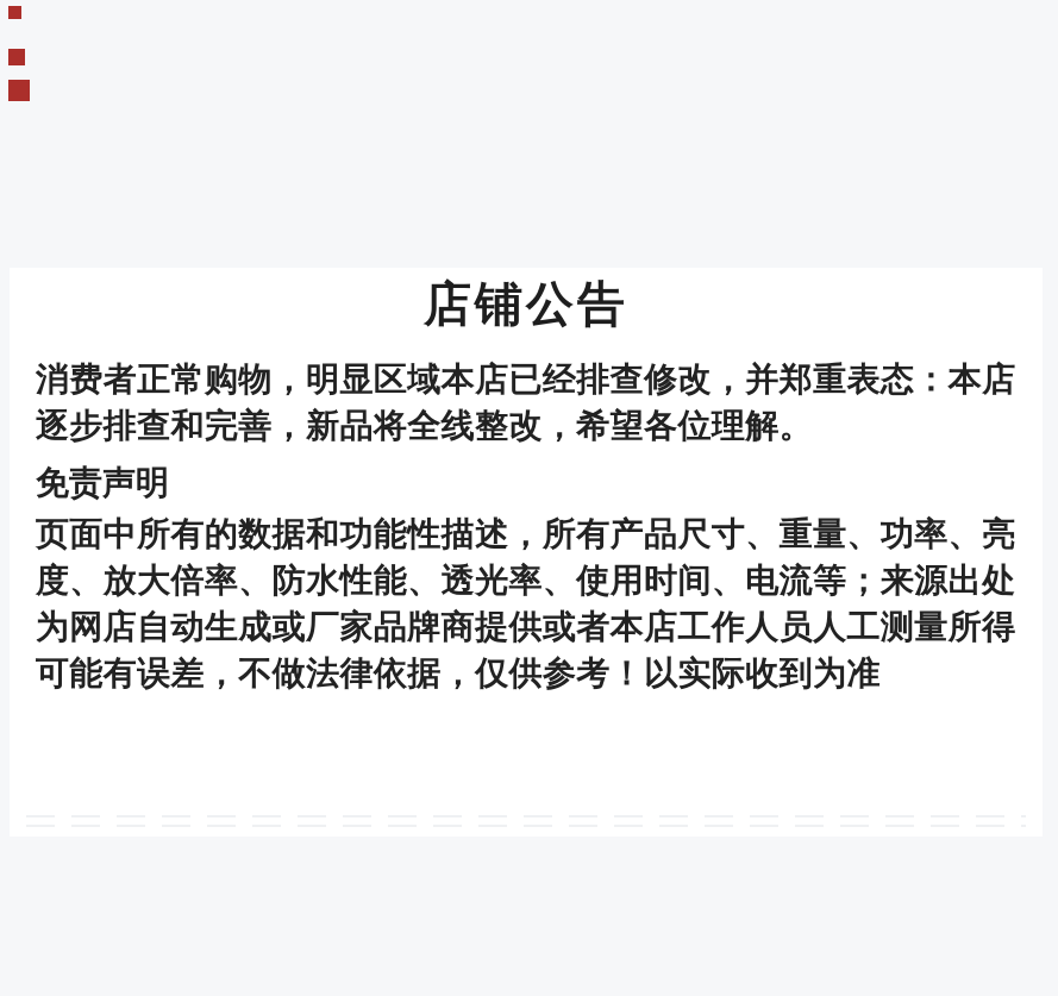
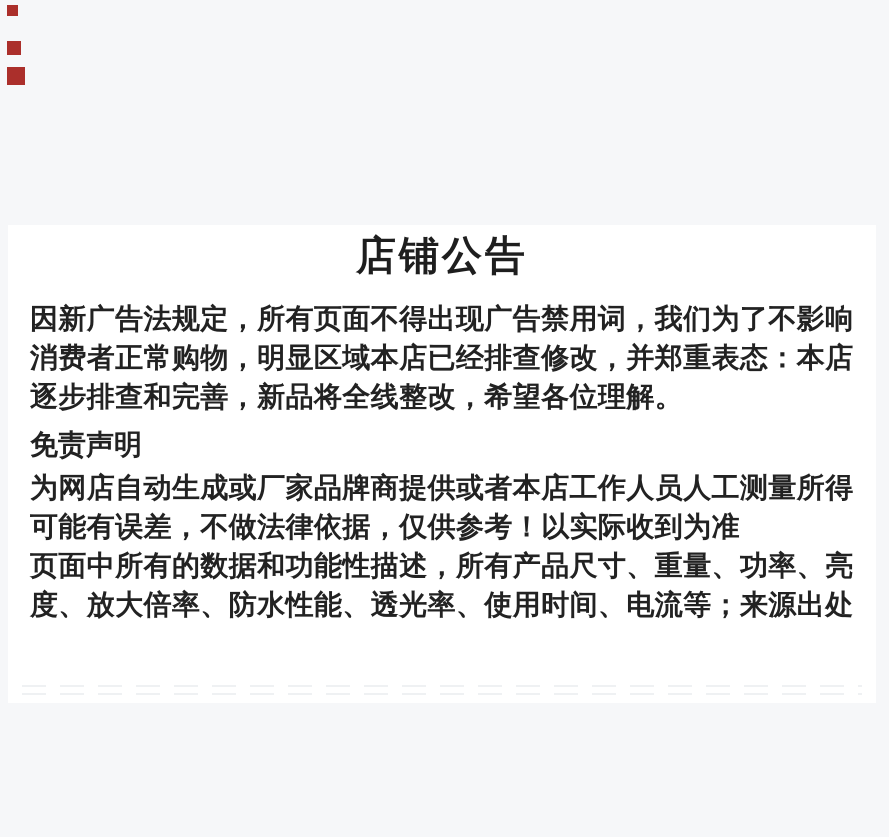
  店铺公告
+ 因新广告法规定，所有页面不得出现广告禁用词，我们为了不影响
  消费者正常购物，明显区域本店已经排查修改，并郑重表态：本店
  逐步排查和完善，新品将全线整改，希望各位理解。
  免责声明
- 页面中所有的数据和功能性描述，所有产品尺寸、重量、功率、亮
+ 为网店自动生成或厂家品牌商提供或者本店工作人员人工测量所得
- 度、放大倍率、防水性能、透光率、使用时间、电流等；来源出处
+ 可能有误差，不做法律依据，仅供参考！以实际收到为准
- 为网店自动生成或厂家品牌商提供或者本店工作人员人工测量所得
+ 页面中所有的数据和功能性描述，所有产品尺寸、重量、功率、亮
- 可能有误差，不做法律依据，仅供参考！以实际收到为准
+ 度、放大倍率、防水性能、透光率、使用时间、电流等；来源出处
